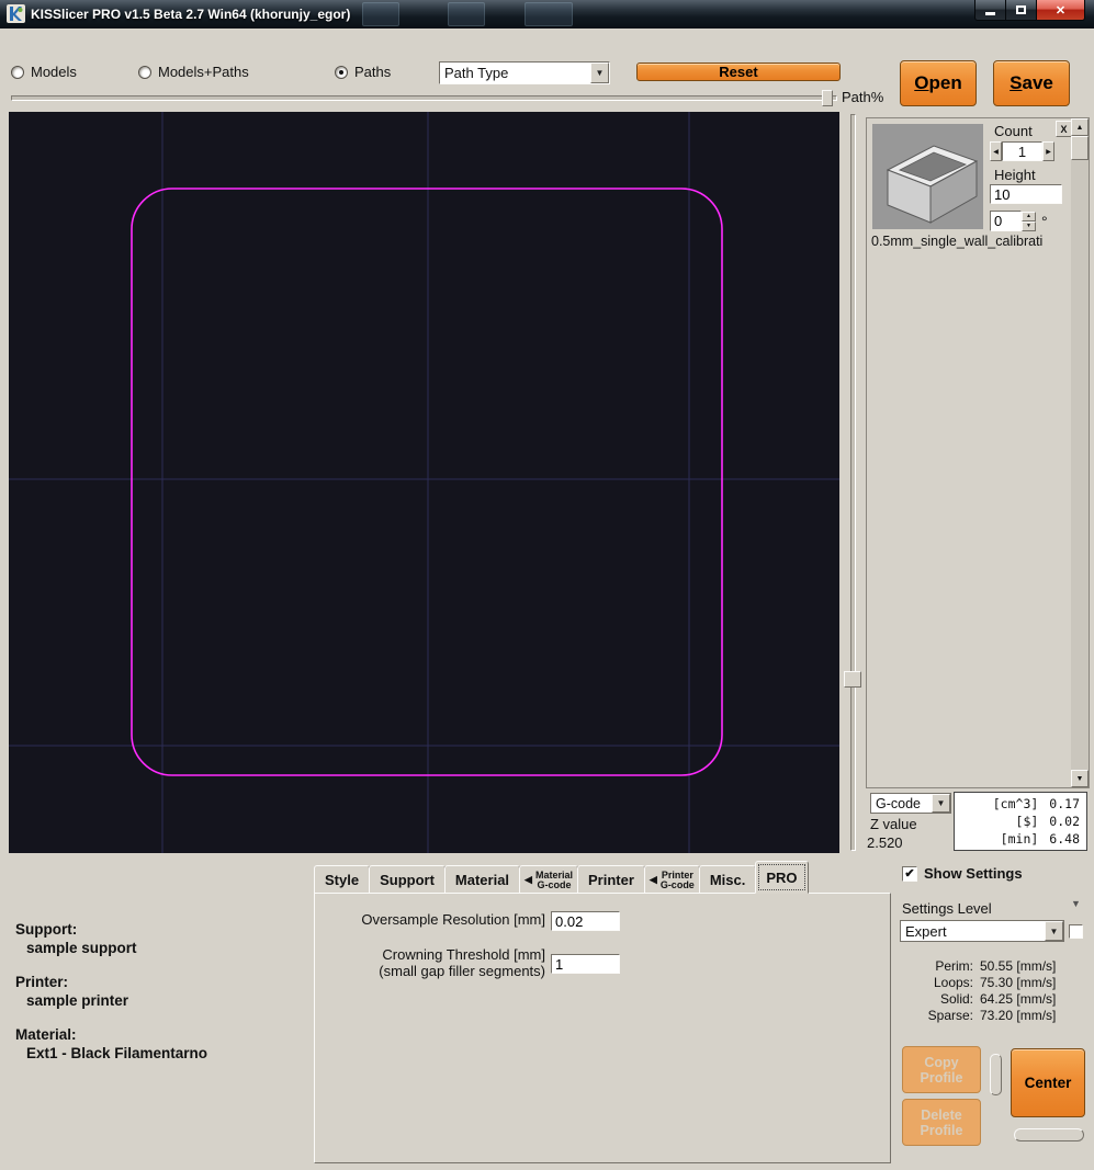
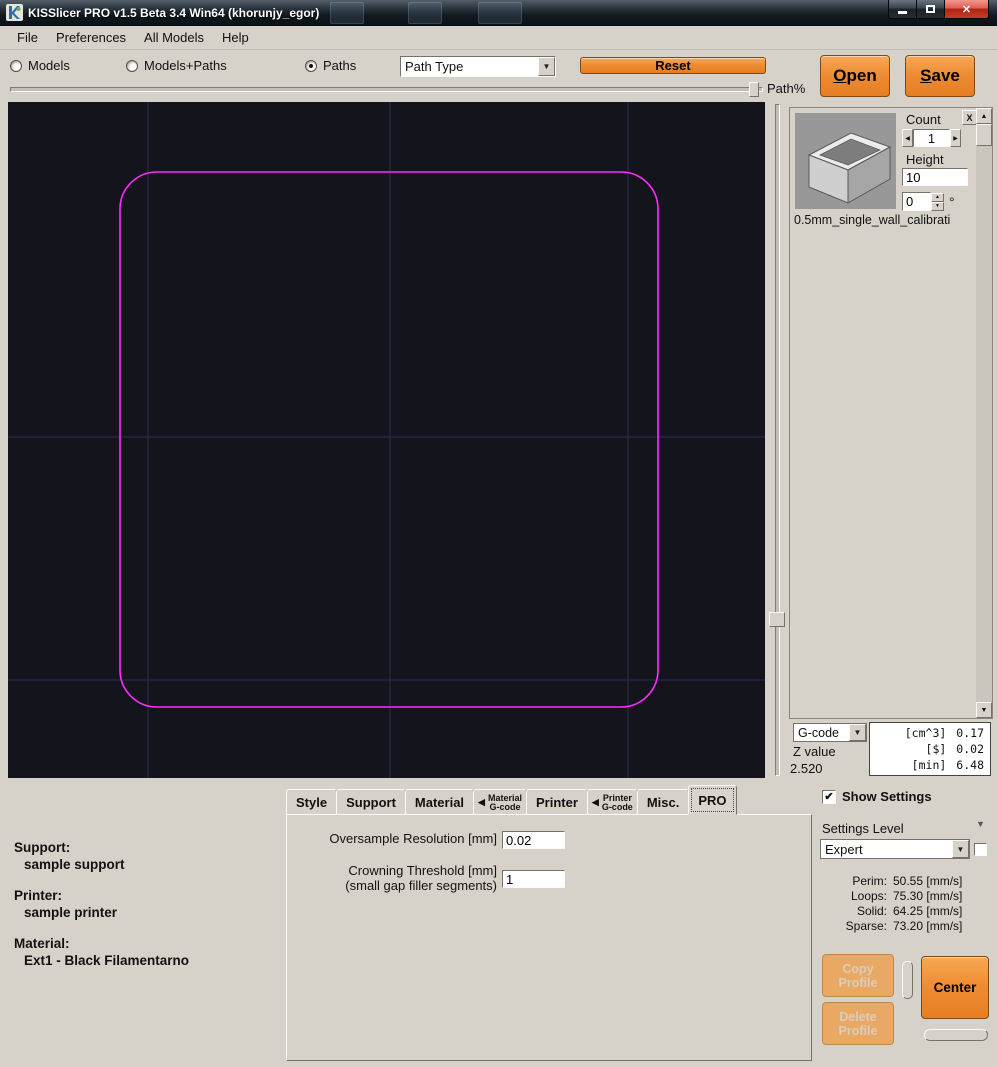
- KISSlicer PRO v1.5 Beta 2.7 Win64 (khorunjy_egor)
+ KISSlicer PRO v1.5 Beta 3.4 Win64 (khorunjy_egor)
  ✕
+ File
+ Preferences
+ All Models
+ Help
  Models
  Models+Paths
  Paths
  Path Type
  ▼
  Reset
  Open
  Save
  Path%
  Count
  X
  1
  Height
  10
  0
  °
  0.5mm_single_wall_calibrati
  G-code
  ▼
  Z value
  2.520
  [cm^3]
  0.17
  [$]
  0.02
  [min]
  6.48
  Style
  Support
  Material
  ◀
  Material
  G-code
  Printer
  ◀
  Printer
  G-code
  Misc.
  PRO
  Oversample Resolution [mm]
  0.02
  Crowning Threshold [mm]
  (small gap filler segments)
  1
  Support:
  sample support
  Printer:
  sample printer
  Material:
  Ext1 - Black Filamentarno
  ✔
  Show Settings
  Settings Level
  ▼
  Expert
  ▼
  Perim:
  50.55 [mm/s]
  Loops:
  75.30 [mm/s]
  Solid:
  64.25 [mm/s]
  Sparse:
  73.20 [mm/s]
  Copy
  Profile
  Delete
  Profile
  Center
